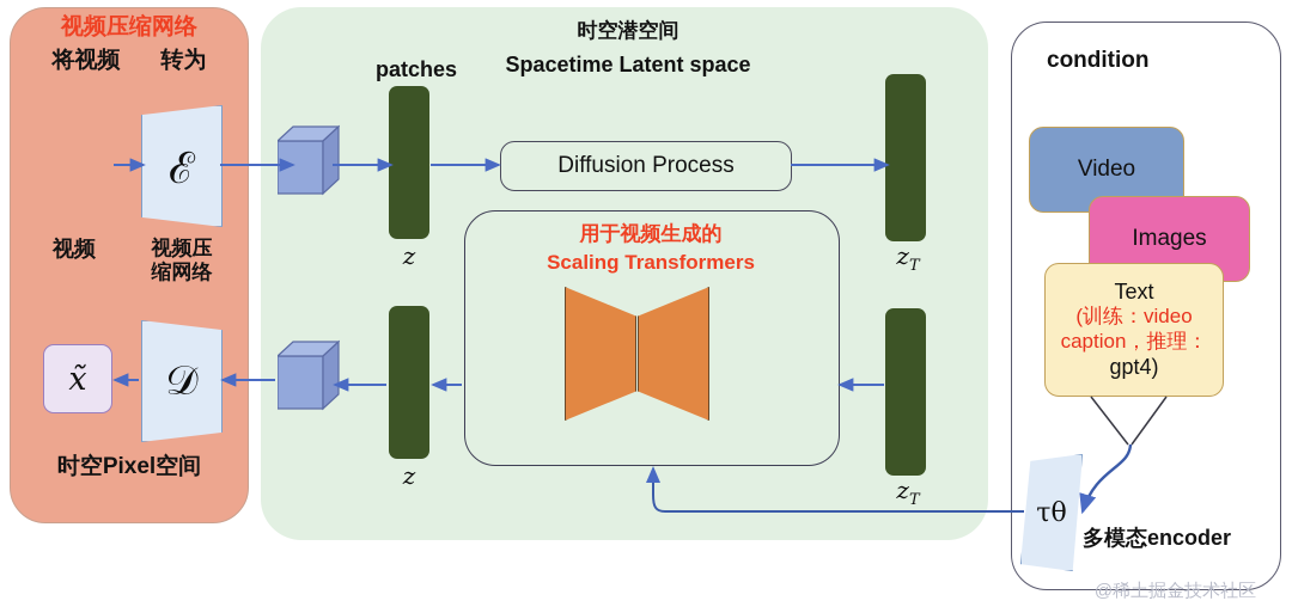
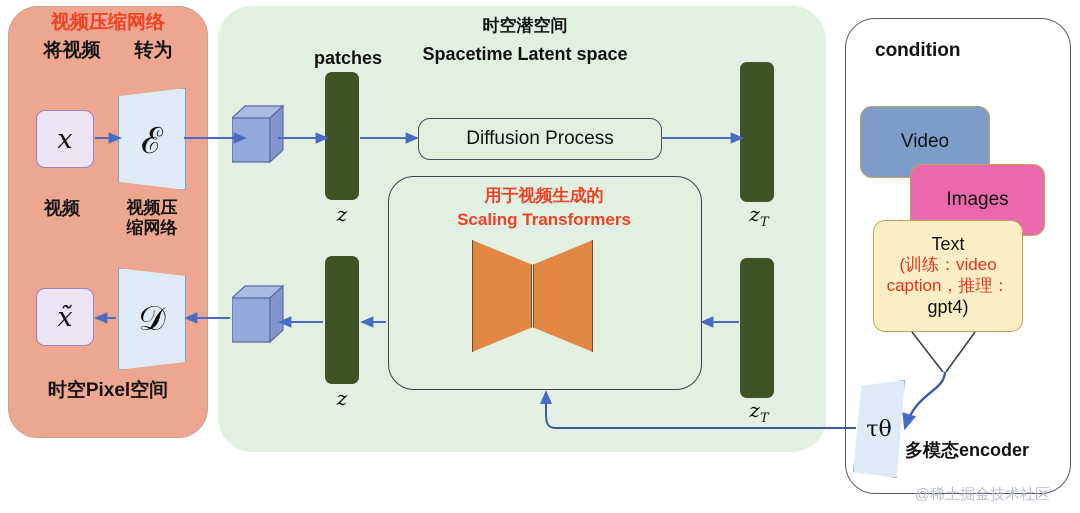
  视频压缩网络
  将视频 转为
+ 𝑥
  ℰ
  视频
  视频压
  缩网络
  𝑥̃
  𝒟
  时空Pixel空间
  时空潜空间
  Spacetime Latent space
  patches
  𝑧
  𝑧
  𝑧T
  𝑧T
  Diffusion Process
  用于视频生成的
  Scaling Transformers
  condition
  Video
  Images
  Text
  (训练：video
  caption，推理：
  gpt4)
  τθ
  多模态encoder
  @稀土掘金技术社区
